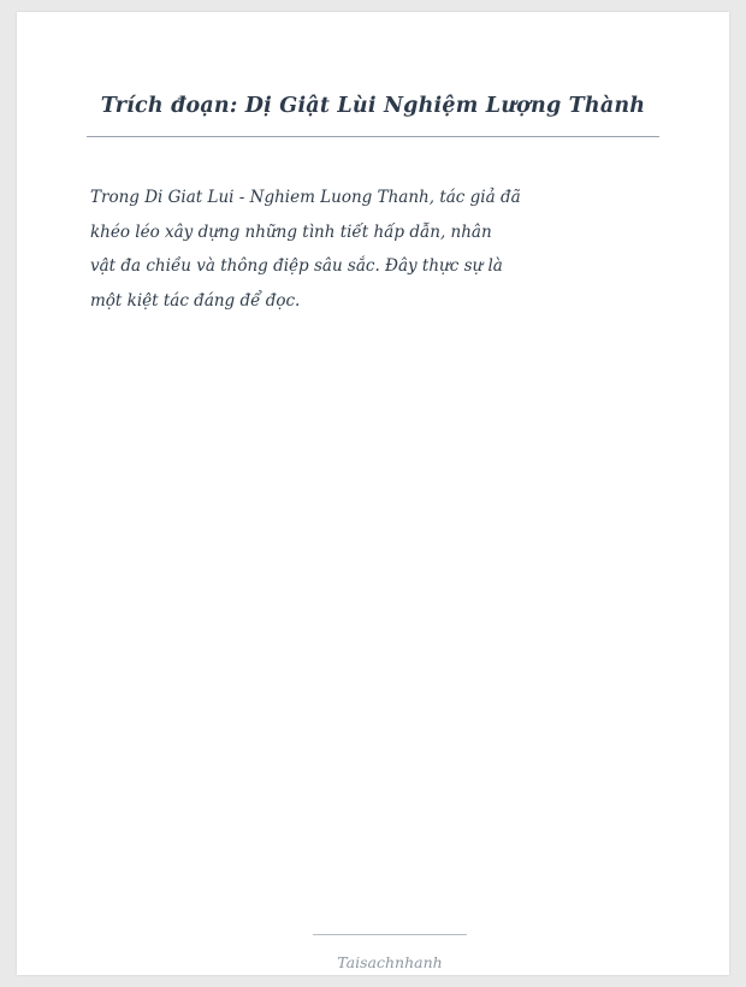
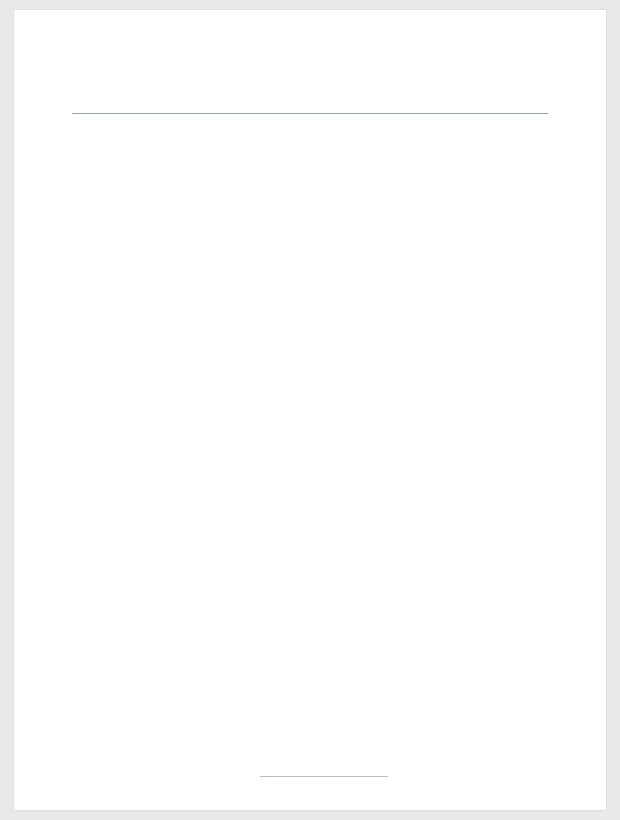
- Trích đoạn: Dị Giật Lùi Nghiệm Lượng Thành
- Trong Di Giat Lui - Nghiem Luong Thanh, tác giả đã
- khéo léo xây dựng những tình tiết hấp dẫn, nhân
- vật đa chiều và thông điệp sâu sắc. Đây thực sự là
- một kiệt tác đáng để đọc.
- Taisachnhanh
